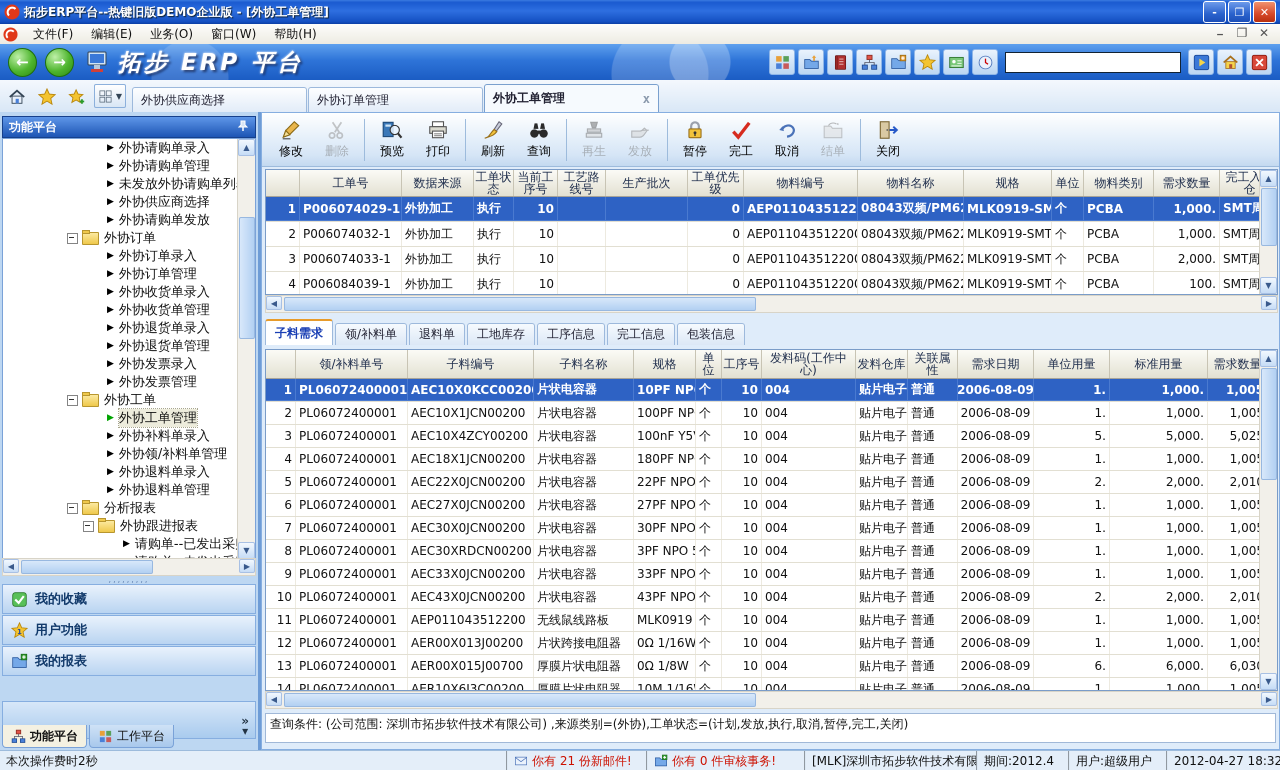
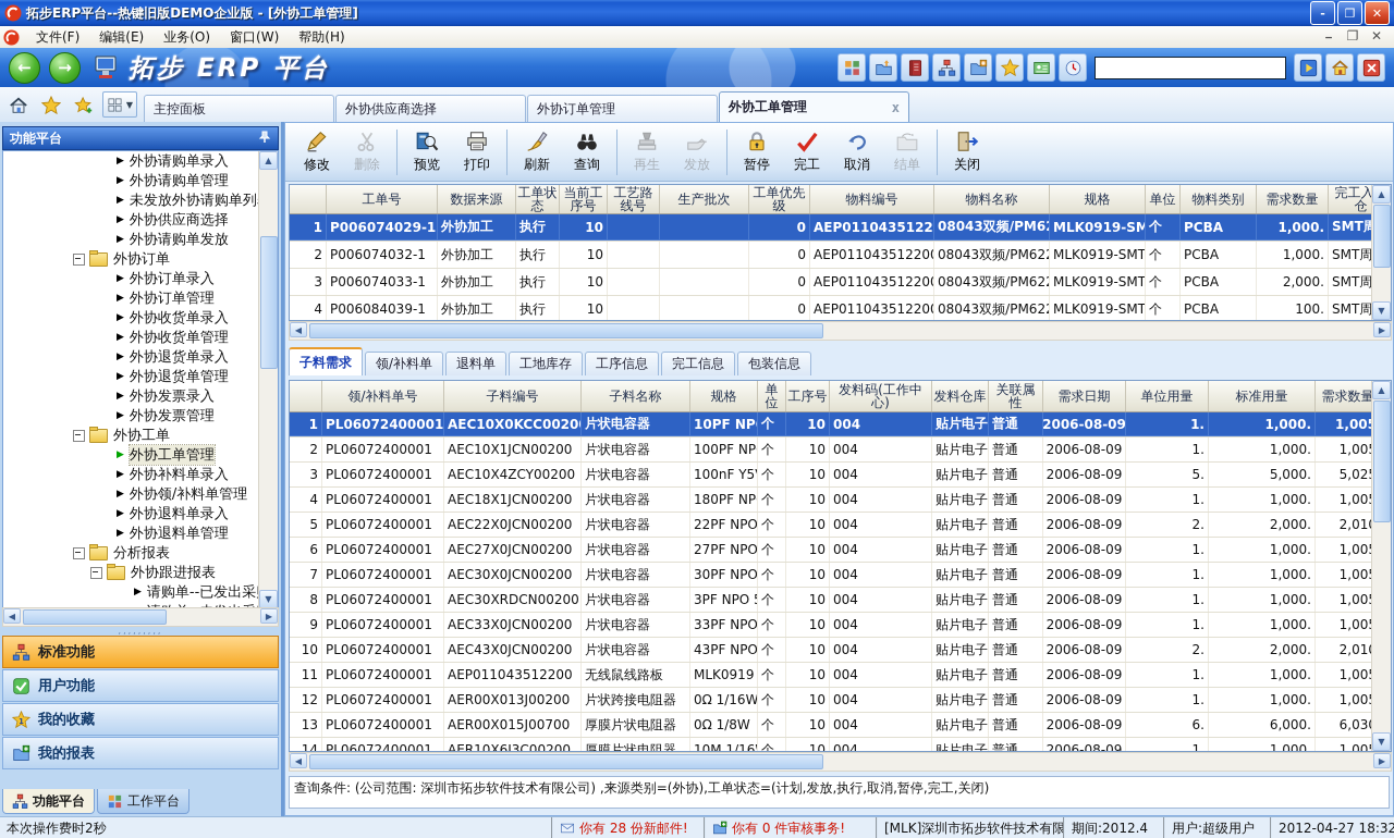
  拓步ERP平台--热键旧版DEMO企业版 - [外协工单管理]
  -
  ❐
  ✕
  文件(F) 编辑(E) 业务(O) 窗口(W) 帮助(H)
  －
  ❐
  ✕
  ←
  →
  拓步 ERP 平台
  ▼
+ 主控面板
  外协供应商选择
  外协订单管理
  外协工单管理
  x
  功能平台
  ▶
  外协请购单录入
  ▶
  外协请购单管理
  ▶
  未发放外协请购单列
  ▶
  外协供应商选择
  ▶
  外协请购单发放
  外协订单
  ▶
  外协订单录入
  ▶
  外协订单管理
  ▶
  外协收货单录入
  ▶
  外协收货单管理
  ▶
  外协退货单录入
  ▶
  外协退货单管理
  ▶
  外协发票录入
  ▶
  外协发票管理
  外协工单
  ▶
  外协工单管理
  ▶
  外协补料单录入
  ▶
  外协领/补料单管理
  ▶
  外协退料单录入
  ▶
  外协退料单管理
  分析报表
  外协跟进报表
  ▶
  请购单--已发出采
  ▲
  ▼
  ◀
  ▶
  ,,,,,,,,,
+ 标准功能
- 我的收藏
+ 用户功能
  1
- 用户功能
+ 我的收藏
  我的报表
- »
- ▾
  功能平台
  工作平台
  修改
  删除
  预览
  打印
  刷新
  查询
  再生
  发放
  暂停
  完工
  取消
  结单
  关闭
  工单号
  数据来源
  工单状态
  当前工序号
  工艺路线号
  生产批次
  工单优先级
  物料编号
  物料名称
  规格
  单位
  物料类别
  需求数量
  完工入仓
  1
  P006074029-1
  外协加工
  执行
  10
  0
  08043双频/PM6
  MLK0919-SM
  个
  PCBA
  1,000.
  2
  P006074032-1
  外协加工
  执行
  10
  0
  AEP01104351220
  08043双频/PM62
  MLK0919-SMT
  个
  PCBA
  1,000.
  3
  P006074033-1
  外协加工
  执行
  10
  0
  AEP01104351220
  08043双频/PM62
  MLK0919-SMT
  个
  PCBA
  2,000.
  4
  P006084039-1
  外协加工
  执行
  10
  0
  AEP01104351220
  08043双频/PM62
  MLK0919-SMT
  个
  PCBA
  100.
  ▲
  ▼
  ◀
  ▶
  子料需求
  领/补料单
  退料单
  工地库存
  工序信息
  完工信息
  包装信息
  领/补料单号
  子料编号
  子料名称
  规格
  单位
  工序号
  发料码(工作中心)
  发料仓库
  关联属性
  需求日期
  单位用量
  标准用量
  需求数量
  1
  PL06072400001
  AEC10X0KCC0020
  片状电容器
  10PF NP
  个
  10
  004
  贴片电子
  普通
  2006-08-09
  1.
  1,000.
  1,00
  2
  PL06072400001
  AEC10X1JCN00200
  片状电容器
  100PF NP
  个
  10
  004
  贴片电子
  普通
  2006-08-09
  1.
  1,000.
  1,00
  3
  PL06072400001
  AEC10X4ZCY00200
  片状电容器
  100nF Y5
  个
  10
  004
  贴片电子
  普通
  2006-08-09
  5.
  5,000.
  5,02
  4
  PL06072400001
  AEC18X1JCN00200
  片状电容器
  180PF NP
  个
  10
  004
  贴片电子
  普通
  2006-08-09
  1.
  1,000.
  1,00
  5
  PL06072400001
  AEC22X0JCN00200
  片状电容器
  22PF NPO
  个
  10
  004
  贴片电子
  普通
  2006-08-09
  2.
  2,000.
  2,01
  6
  PL06072400001
  AEC27X0JCN00200
  片状电容器
  27PF NPO
  个
  10
  004
  贴片电子
  普通
  2006-08-09
  1.
  1,000.
  1,00
  7
  PL06072400001
  AEC30X0JCN00200
  片状电容器
  30PF NPO
  个
  10
  004
  贴片电子
  普通
  2006-08-09
  1.
  1,000.
  1,00
  8
  PL06072400001
  AEC30XRDCN00200
  片状电容器
  3PF NPO
  个
  10
  004
  贴片电子
  普通
  2006-08-09
  1.
  1,000.
  1,00
  9
  PL06072400001
  AEC33X0JCN00200
  片状电容器
  33PF NPO
  个
  10
  004
  贴片电子
  普通
  2006-08-09
  1.
  1,000.
  1,00
  10
  PL06072400001
  AEC43X0JCN00200
  片状电容器
  43PF NPO
  个
  10
  004
  贴片电子
  普通
  2006-08-09
  2.
  2,000.
  2,01
  11
  PL06072400001
  AEP011043512200
  无线鼠线路板
  MLK0919
  个
  10
  004
  贴片电子
  普通
  2006-08-09
  1.
  1,000.
  1,00
  12
  PL06072400001
  AER00X013J00200
  片状跨接电阻器
  0Ω 1/16W
  个
  10
  004
  贴片电子
  普通
  2006-08-09
  1.
  1,000.
  1,00
  13
  PL06072400001
  AER00X015J00700
  厚膜片状电阻器
  0Ω 1/8W
  个
  10
  004
  贴片电子
  普通
  2006-08-09
  6.
  6,000.
  6,03
  14
  PL06072400001
  AER10X6J3C00200
  厚膜片状电阻器
  10M 1/16
  个
  10
  004
  贴片电子
  普通
  2006-08-09
  1.
  1,000.
  1,00
  ▲
  ▼
  ◀
  ▶
  查询条件: (公司范围: 深圳市拓步软件技术有限公司) ,来源类别=(外协),工单状态=(计划,发放,执行,取消,暂停,完工,关闭)
  本次操作费时2秒
- 你有 21 份新邮件!
+ 你有 28 份新邮件!
  你有 0 件审核事务!
  [MLK]深圳市拓步软件技术有限
  期间:2012.4
  用户:超级用户
  2012-04-27 18:32
